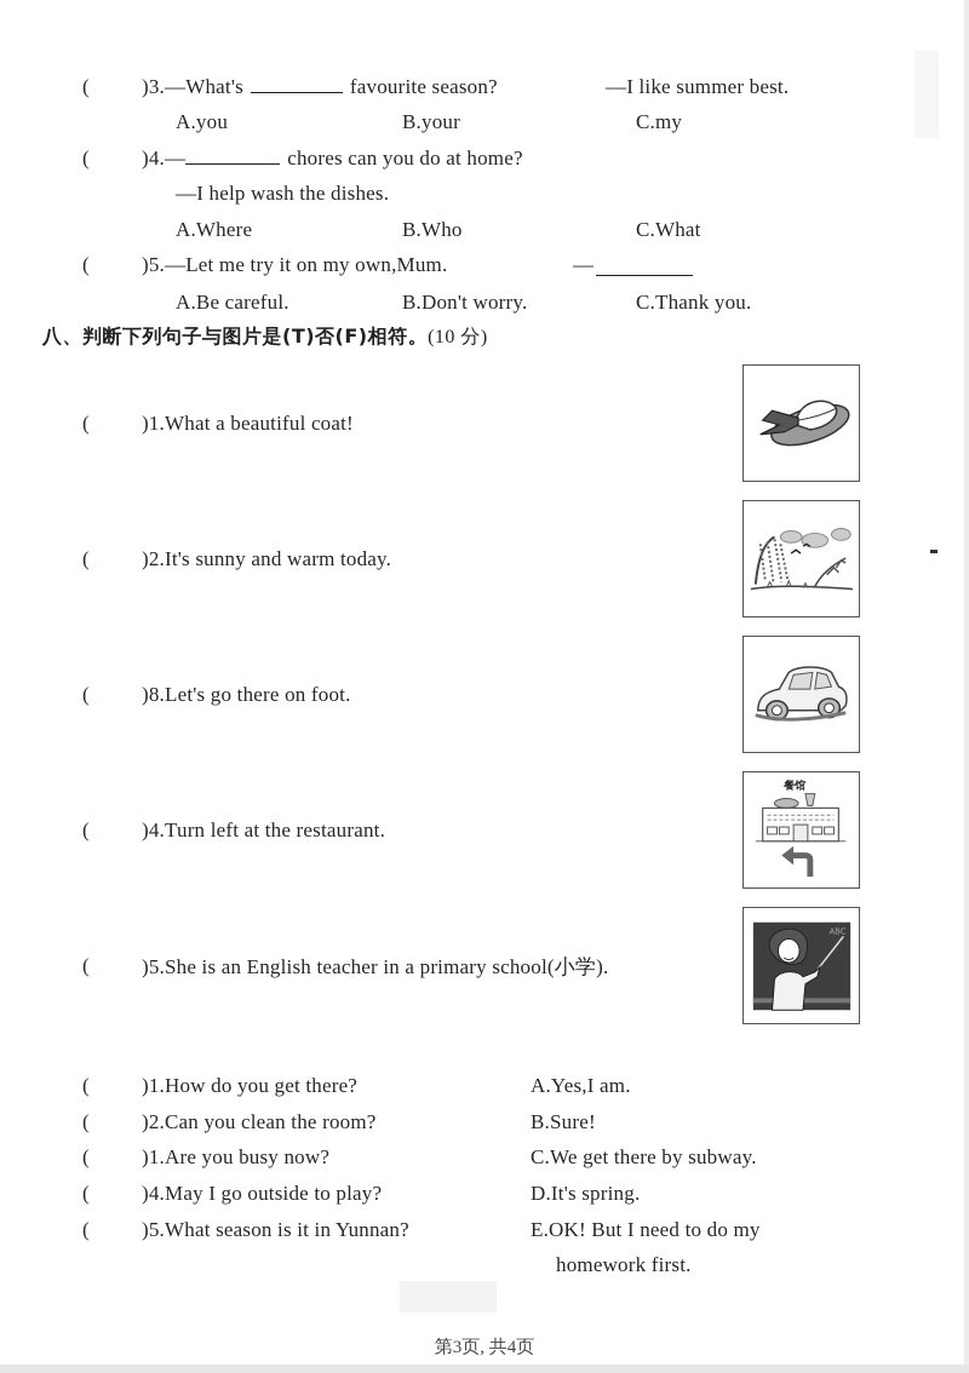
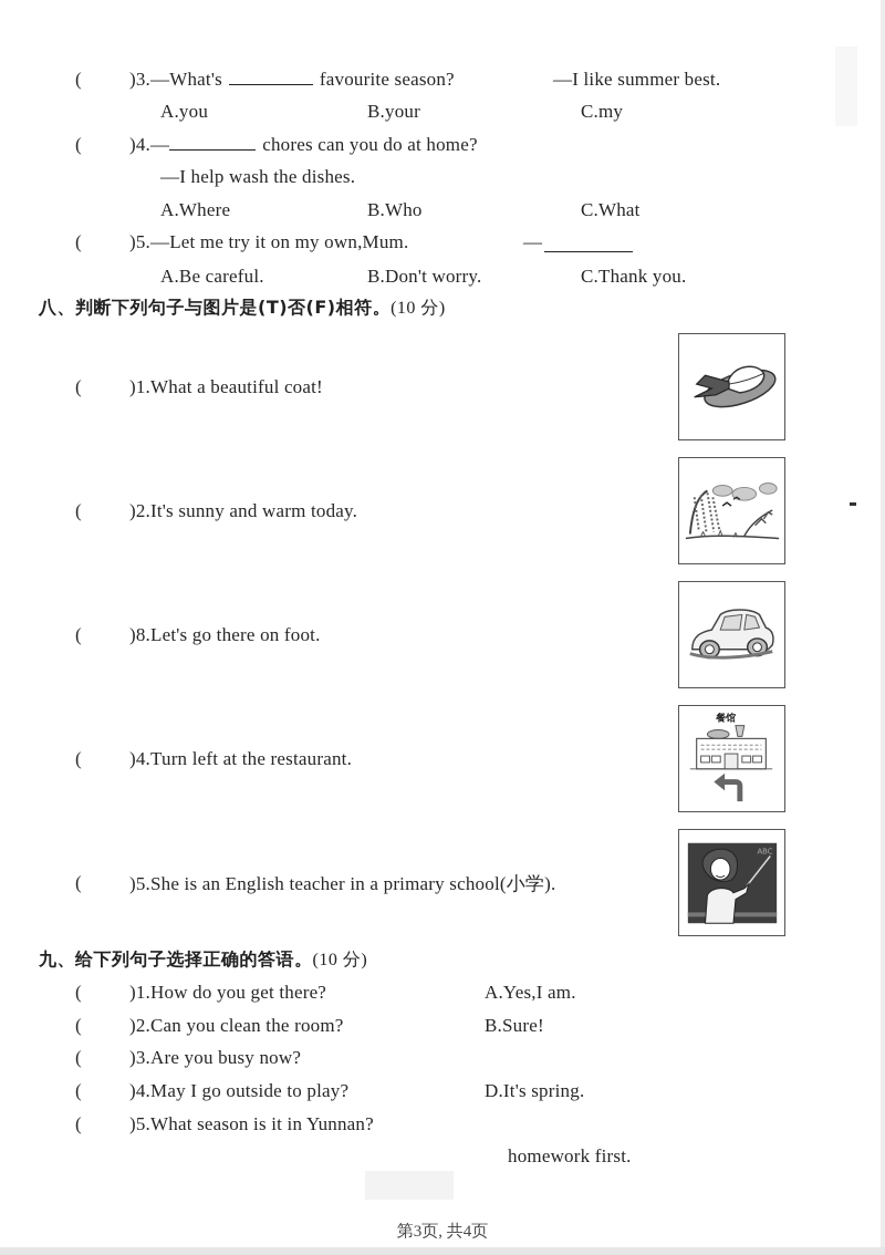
  (
  )3.—What's favourite season?
  —I like summer best.
  A.you
  B.your
  C.my
  (
  )4.— chores can you do at home?
  —I help wash the dishes.
  A.Where
  B.Who
  C.What
  (
  )5.—Let me try it on my own,Mum.
  —
  A.Be careful.
  B.Don't worry.
  C.Thank you.
  八、判断下列句子与图片是(T)否(F)相符。(10 分)
  (
  )1.What a beautiful coat!
  (
  )2.It's sunny and warm today.
  (
  )8.Let's go there on foot.
  (
  )4.Turn left at the restaurant.
  餐馆
  (
  )5.She is an English teacher in a primary school(小学).
  ABC
+ 九、给下列句子选择正确的答语。(10 分)
  (
  )1.How do you get there?
  (
  )2.Can you clean the room?
  (
- )1.Are you busy now?
+ )3.Are you busy now?
  (
  )4.May I go outside to play?
  (
  )5.What season is it in Yunnan?
  A.Yes,I am.
  B.Sure!
- C.We get there by subway.
  D.It's spring.
- E.OK! But I need to do my
  homework first.
  第3页, 共4页
